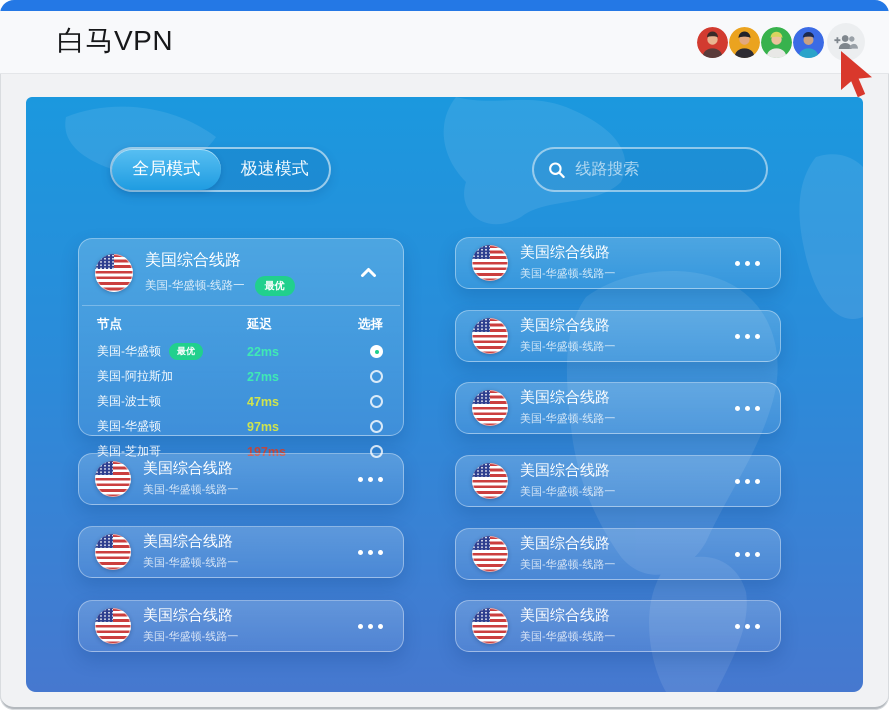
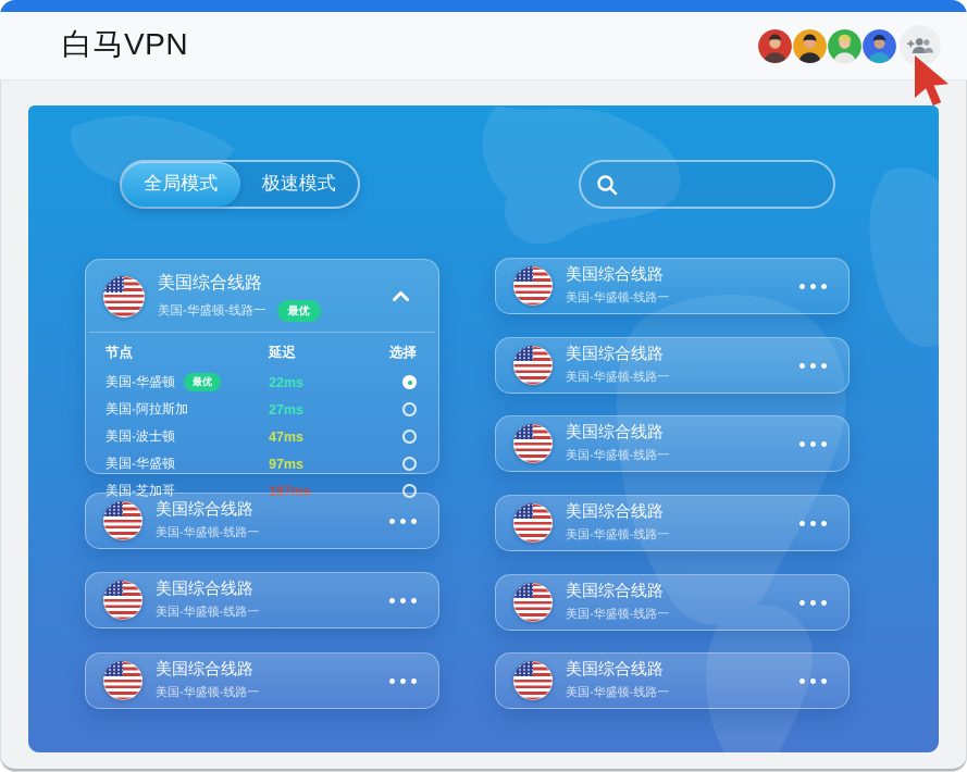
  白马VPN
  全局模式
  极速模式
- 线路搜索
  美国综合线路
  美国-华盛顿-线路一
  最优
  节点
  延迟
  选择
  美国-华盛顿
  最优
  22ms
  美国-阿拉斯加
  27ms
  美国-波士顿
  47ms
  美国-华盛顿
  97ms
  美国-芝加哥
  197ms
  美国综合线路
  美国-华盛顿-线路一
  美国综合线路
  美国-华盛顿-线路一
  美国综合线路
  美国-华盛顿-线路一
  美国综合线路
  美国-华盛顿-线路一
  美国综合线路
  美国-华盛顿-线路一
  美国综合线路
  美国-华盛顿-线路一
  美国综合线路
  美国-华盛顿-线路一
  美国综合线路
  美国-华盛顿-线路一
  美国综合线路
  美国-华盛顿-线路一
